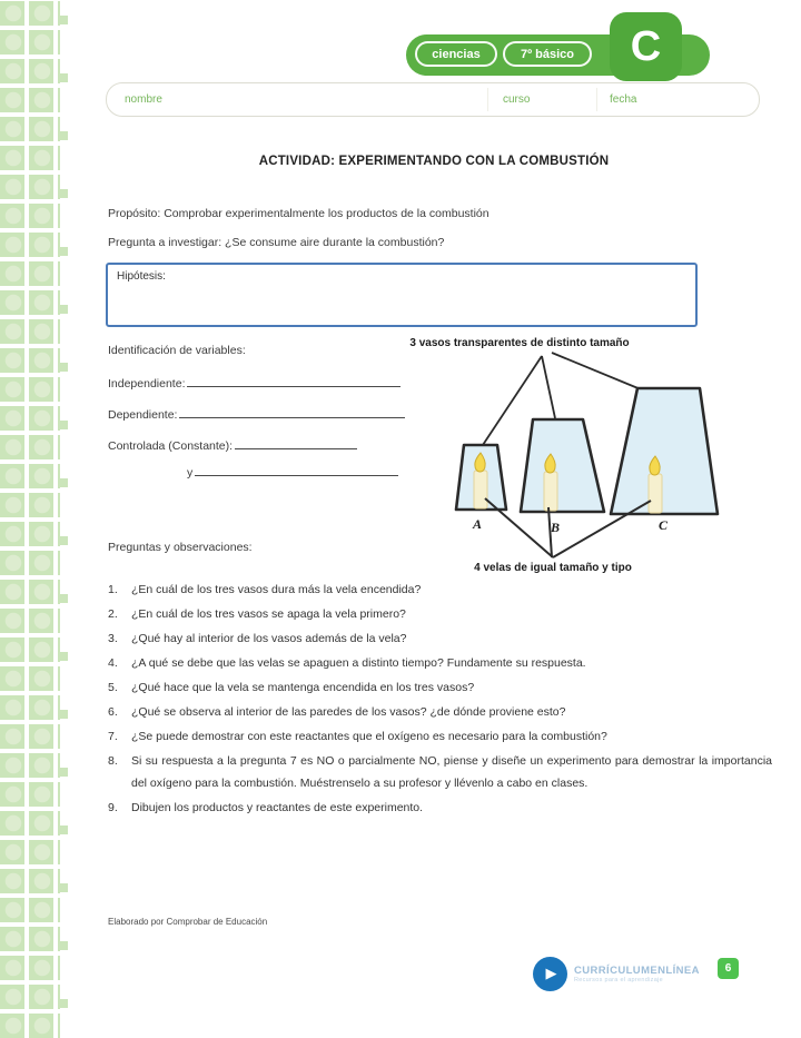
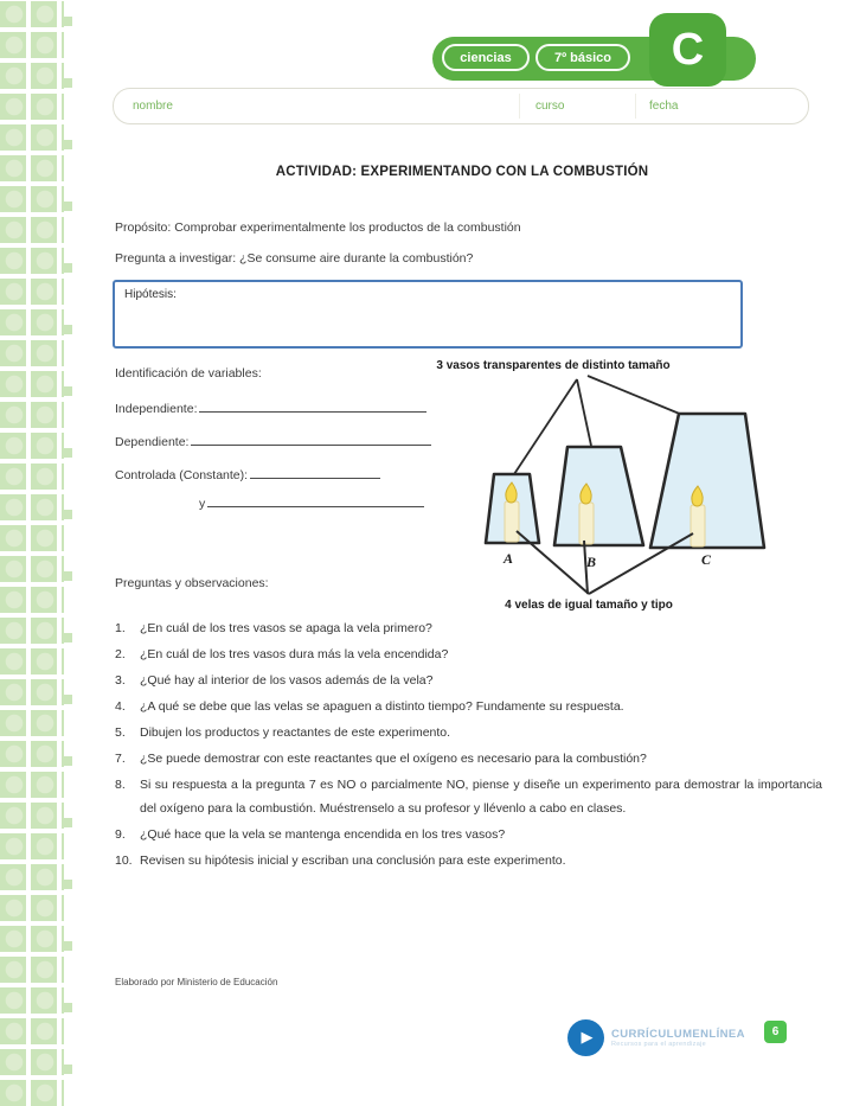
  ciencias
  7º básico
  C
  nombre
  curso
  fecha
  ACTIVIDAD: EXPERIMENTANDO CON LA COMBUSTIÓN
  Propósito: Comprobar experimentalmente los productos de la combustión
  Pregunta a investigar: ¿Se consume aire durante la combustión?
  Hipótesis:
  Identificación de variables:
  Independiente:
  Dependiente:
  Controlada (Constante):
  y
  3 vasos transparentes de distinto tamaño
  A
  B
  C
  4 velas de igual tamaño y tipo
  Preguntas y observaciones:
  1.
- ¿En cuál de los tres vasos dura más la vela encendida?
+ ¿En cuál de los tres vasos se apaga la vela primero?
  2.
- ¿En cuál de los tres vasos se apaga la vela primero?
+ ¿En cuál de los tres vasos dura más la vela encendida?
  3.
  ¿Qué hay al interior de los vasos además de la vela?
  4.
  ¿A qué se debe que las velas se apaguen a distinto tiempo? Fundamente su respuesta.
  5.
- ¿Qué hace que la vela se mantenga encendida en los tres vasos?
+ Dibujen los productos y reactantes de este experimento.
- 6.
- ¿Qué se observa al interior de las paredes de los vasos? ¿de dónde proviene esto?
  7.
  ¿Se puede demostrar con este reactantes que el oxígeno es necesario para la combustión?
  8.
  Si su respuesta a la pregunta 7 es NO o parcialmente NO, piense y diseñe un experimento para demostrar la importancia del oxígeno para la combustión. Muéstrenselo a su profesor y llévenlo a cabo en clases.
  9.
- Dibujen los productos y reactantes de este experimento.
+ ¿Qué hace que la vela se mantenga encendida en los tres vasos?
+ 10.
+ Revisen su hipótesis inicial y escriban una conclusión para este experimento.
- Elaborado por Comprobar de Educación
+ Elaborado por Ministerio de Educación
  ▶
  CURRÍCULUMENLÍNEA
  6
